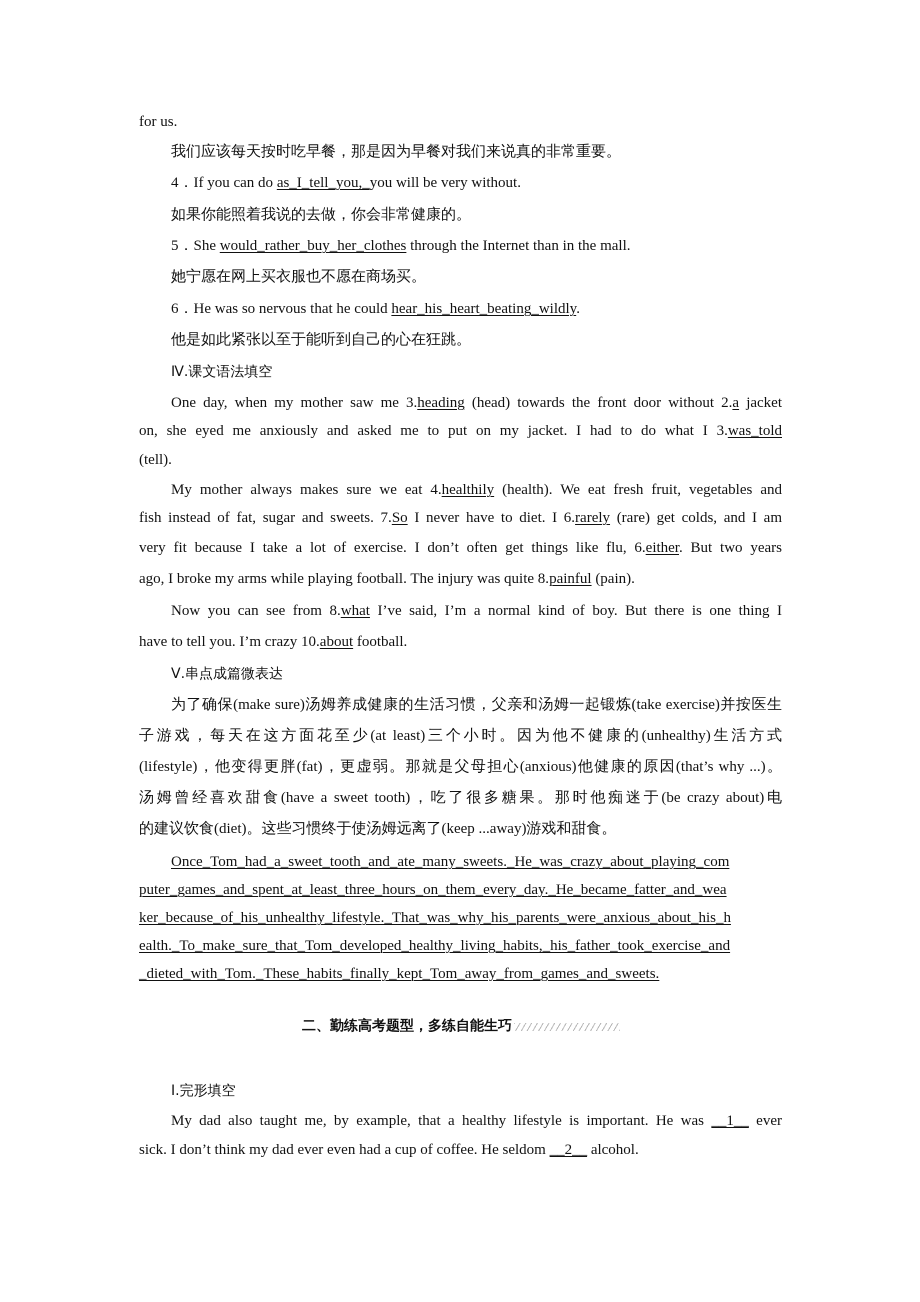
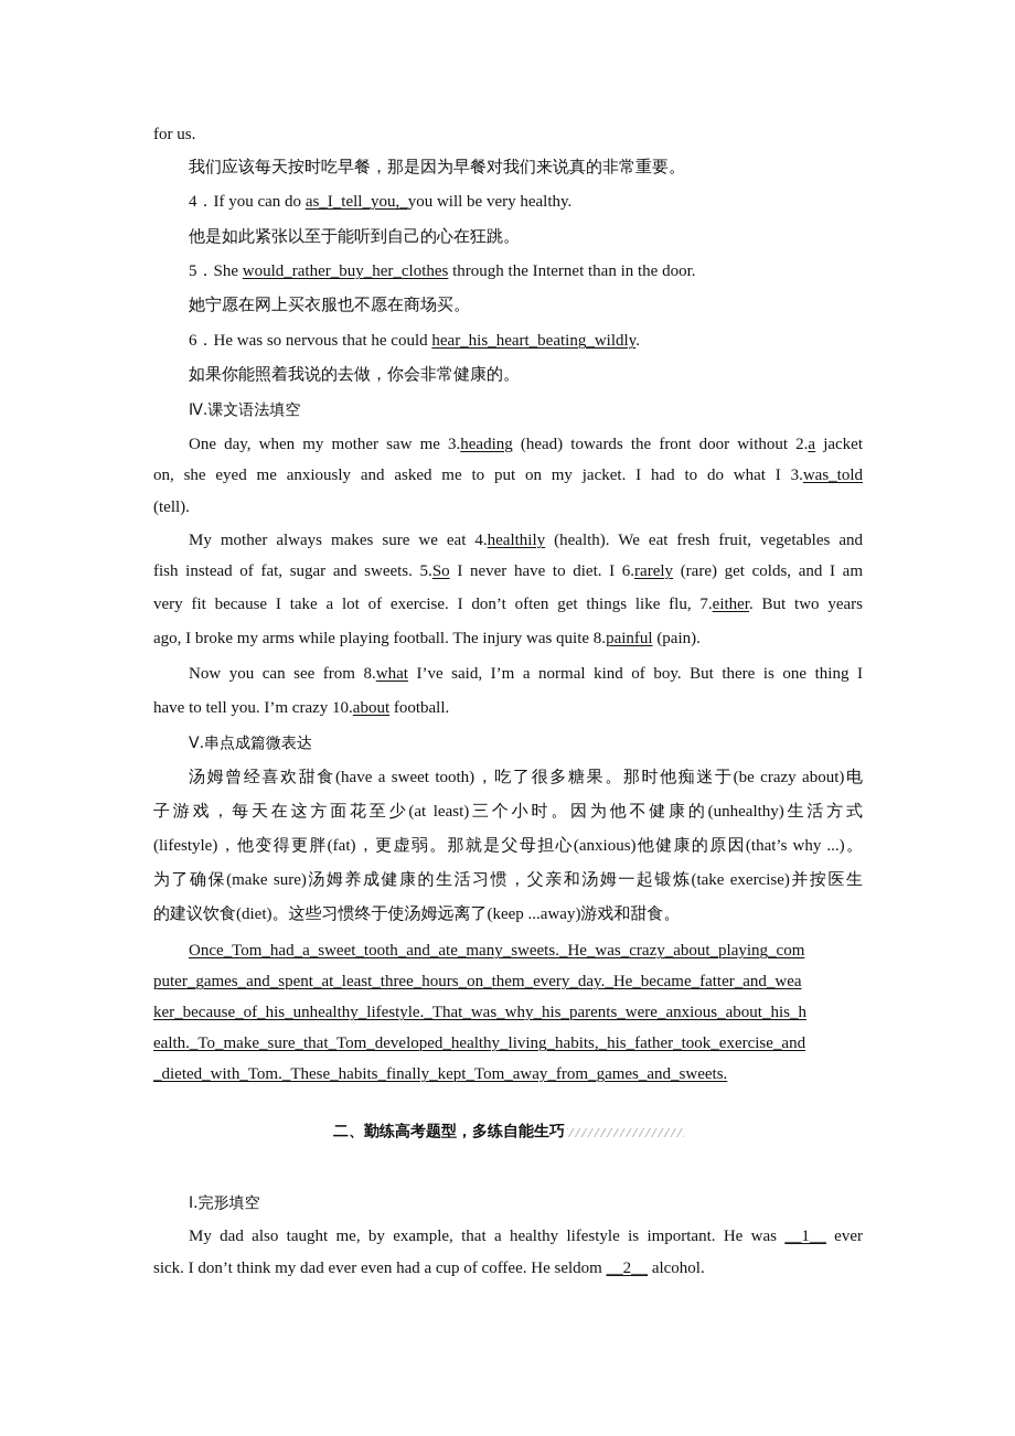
  for us.
  我们应该每天按时吃早餐，那是因为早餐对我们来说真的非常重要。
- 4．If you can do as_I_tell_you,_you will be very without.
+ 4．If you can do as_I_tell_you,_you will be very healthy.
- 如果你能照着我说的去做，你会非常健康的。
+ 他是如此紧张以至于能听到自己的心在狂跳。
- 5．She would_rather_buy_her_clothes through the Internet than in the mall.
+ 5．She would_rather_buy_her_clothes through the Internet than in the door.
  她宁愿在网上买衣服也不愿在商场买。
  6．He was so nervous that he could hear_his_heart_beating_wildly.
- 他是如此紧张以至于能听到自己的心在狂跳。
+ 如果你能照着我说的去做，你会非常健康的。
  Ⅳ.课文语法填空
  One day, when my mother saw me 3.heading (head) towards the front door without 2.a jacket
  on, she eyed me anxiously and asked me to put on my jacket. I had to do what I 3.was_told
  (tell).
  My mother always makes sure we eat 4.healthily (health). We eat fresh fruit, vegetables and
- fish instead of fat, sugar and sweets. 7.So I never have to diet. I 6.rarely (rare) get colds, and I am
+ fish instead of fat, sugar and sweets. 5.So I never have to diet. I 6.rarely (rare) get colds, and I am
- very fit because I take a lot of exercise. I don’t often get things like flu, 6.either. But two years
+ very fit because I take a lot of exercise. I don’t often get things like flu, 7.either. But two years
  ago, I broke my arms while playing football. The injury was quite 8.painful (pain).
  Now you can see from 8.what I’ve said, I’m a normal kind of boy. But there is one thing I
  have to tell you. I’m crazy 10.about football.
  Ⅴ.串点成篇微表达
- 为了确保(make sure)汤姆养成健康的生活习惯，父亲和汤姆一起锻炼(take exercise)并按医生
+ 汤姆曾经喜欢甜食(have a sweet tooth)，吃了很多糖果。那时他痴迷于(be crazy about)电
  子游戏，每天在这方面花至少(at least)三个小时。因为他不健康的(unhealthy)生活方式
  (lifestyle)，他变得更胖(fat)，更虚弱。那就是父母担心(anxious)他健康的原因(that’s why ...)。
- 汤姆曾经喜欢甜食(have a sweet tooth)，吃了很多糖果。那时他痴迷于(be crazy about)电
+ 为了确保(make sure)汤姆养成健康的生活习惯，父亲和汤姆一起锻炼(take exercise)并按医生
  的建议饮食(diet)。这些习惯终于使汤姆远离了(keep ...away)游戏和甜食。
  Once_Tom_had_a_sweet_tooth_and_ate_many_sweets._He_was_crazy_about_playing_com
  puter_games_and_spent_at_least_three_hours_on_them_every_day._He_became_fatter_and_wea
  ker_because_of_his_unhealthy_lifestyle._That_was_why_his_parents_were_anxious_about_his_h
  ealth._To_make_sure_that_Tom_developed_healthy_living_habits,_his_father_took_exercise_and
  _dieted_with_Tom._These_habits_finally_kept_Tom_away_from_games_and_sweets.
  Ⅰ.完形填空
  My dad also taught me, by example, that a healthy lifestyle is important. He was __1__ ever
  sick. I don’t think my dad ever even had a cup of coffee. He seldom __2__ alcohol.
  二、勤练高考题型，多练自能生巧
